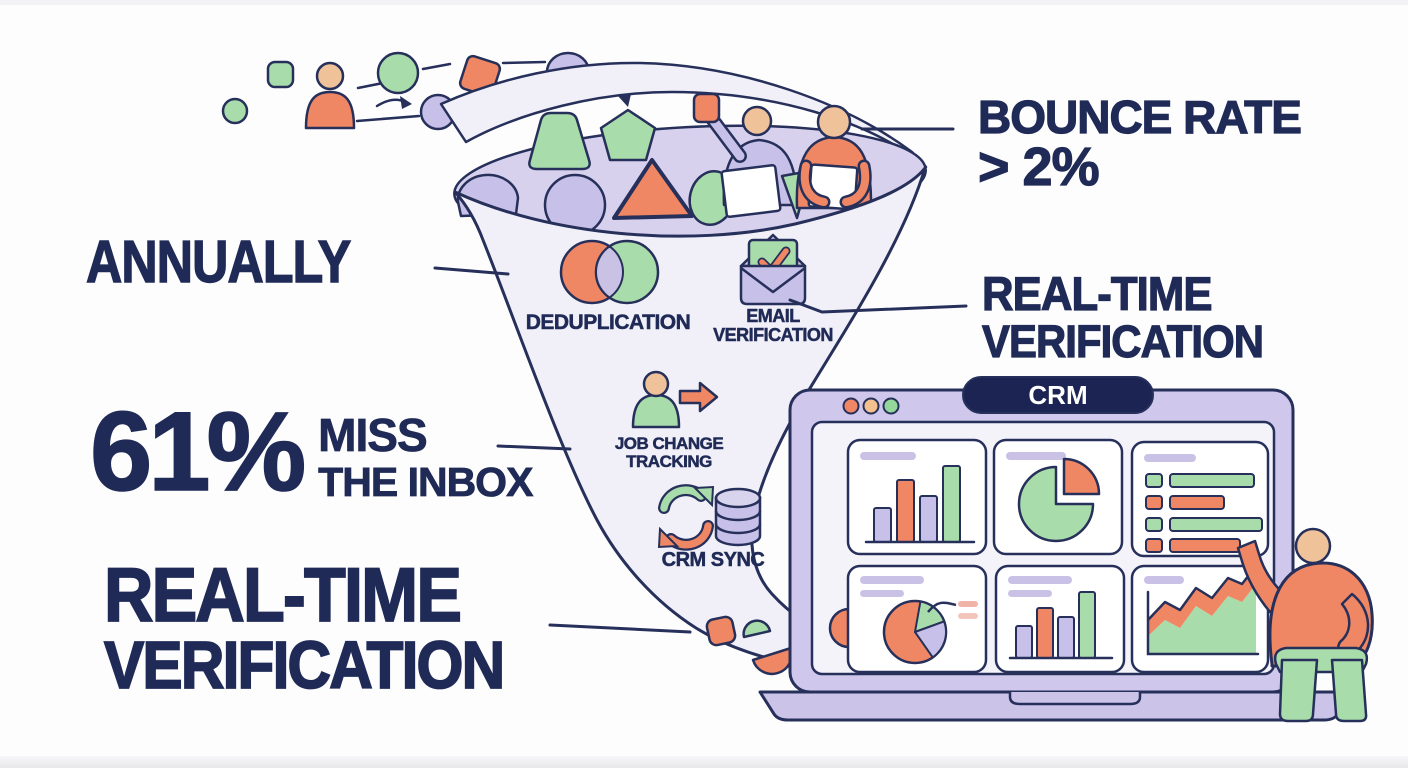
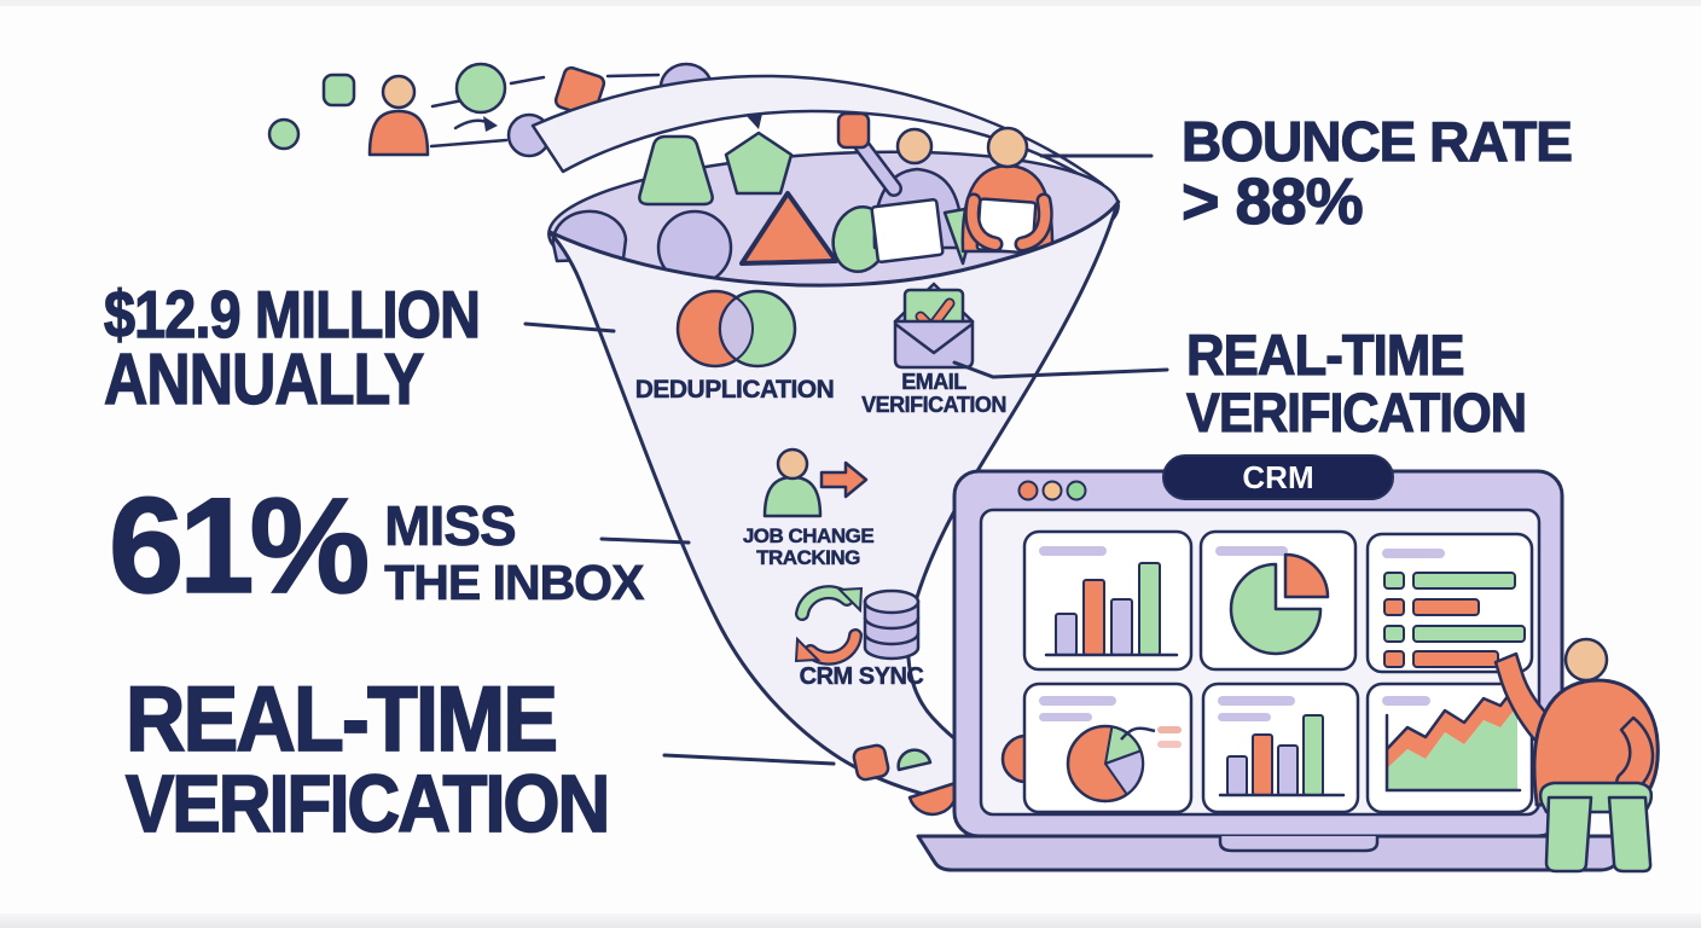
+ $12.9 MILLION
  ANNUALLY
  BOUNCE RATE
- > 2%
+ > 88%
  61%
  MISS
  THE INBOX
  REAL-TIME
  VERIFICATION
  REAL-TIME
  VERIFICATION
  DEDUPLICATION
  EMAIL
  VERIFICATION
  JOB CHANGE
  TRACKING
  CRM SYNC
  CRM
